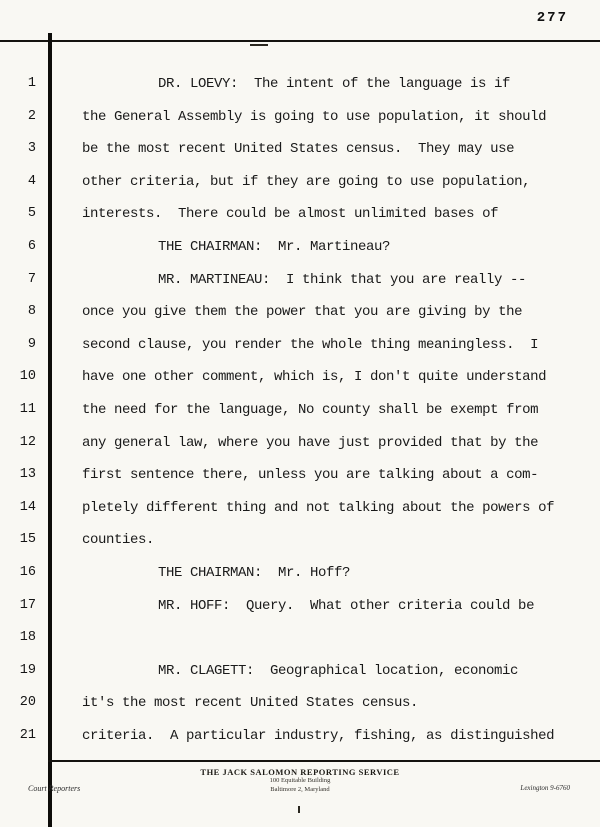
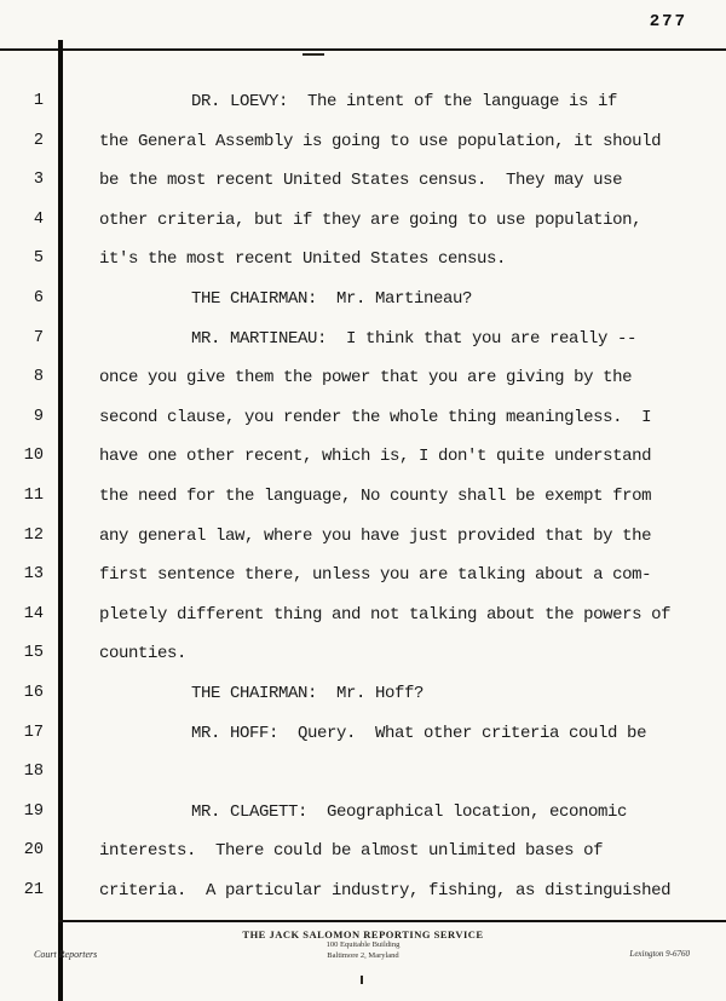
  277
  1
  DR. LOEVY: The intent of the language is if
  2
  the General Assembly is going to use population, it should
  3
  be the most recent United States census. They may use
  4
  other criteria, but if they are going to use population,
  5
- interests. There could be almost unlimited bases of
+ it's the most recent United States census.
  6
  THE CHAIRMAN: Mr. Martineau?
  7
  MR. MARTINEAU: I think that you are really --
  8
  once you give them the power that you are giving by the
  9
  second clause, you render the whole thing meaningless. I
  10
- have one other comment, which is, I don't quite understand
+ have one other recent, which is, I don't quite understand
  11
  the need for the language, No county shall be exempt from
  12
  any general law, where you have just provided that by the
  13
  first sentence there, unless you are talking about a com-
  14
  pletely different thing and not talking about the powers of
  15
  counties.
  16
  THE CHAIRMAN: Mr. Hoff?
  17
  MR. HOFF: Query. What other criteria could be
  18
  19
  MR. CLAGETT: Geographical location, economic
  20
- it's the most recent United States census.
+ interests. There could be almost unlimited bases of
  21
  criteria. A particular industry, fishing, as distinguished
  Court Reporters
  THE JACK SALOMON REPORTING SERVICE
  Lexington 9-6760
